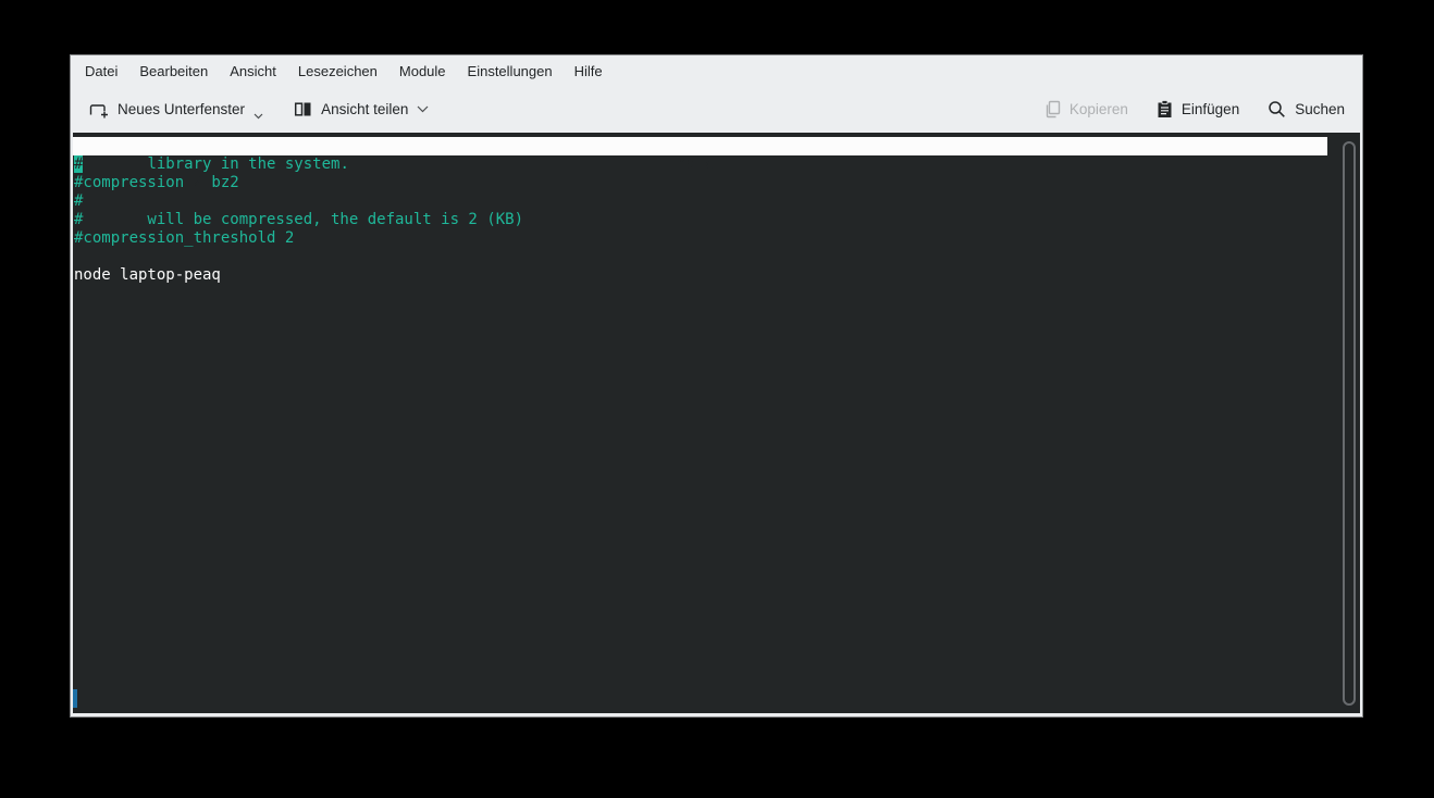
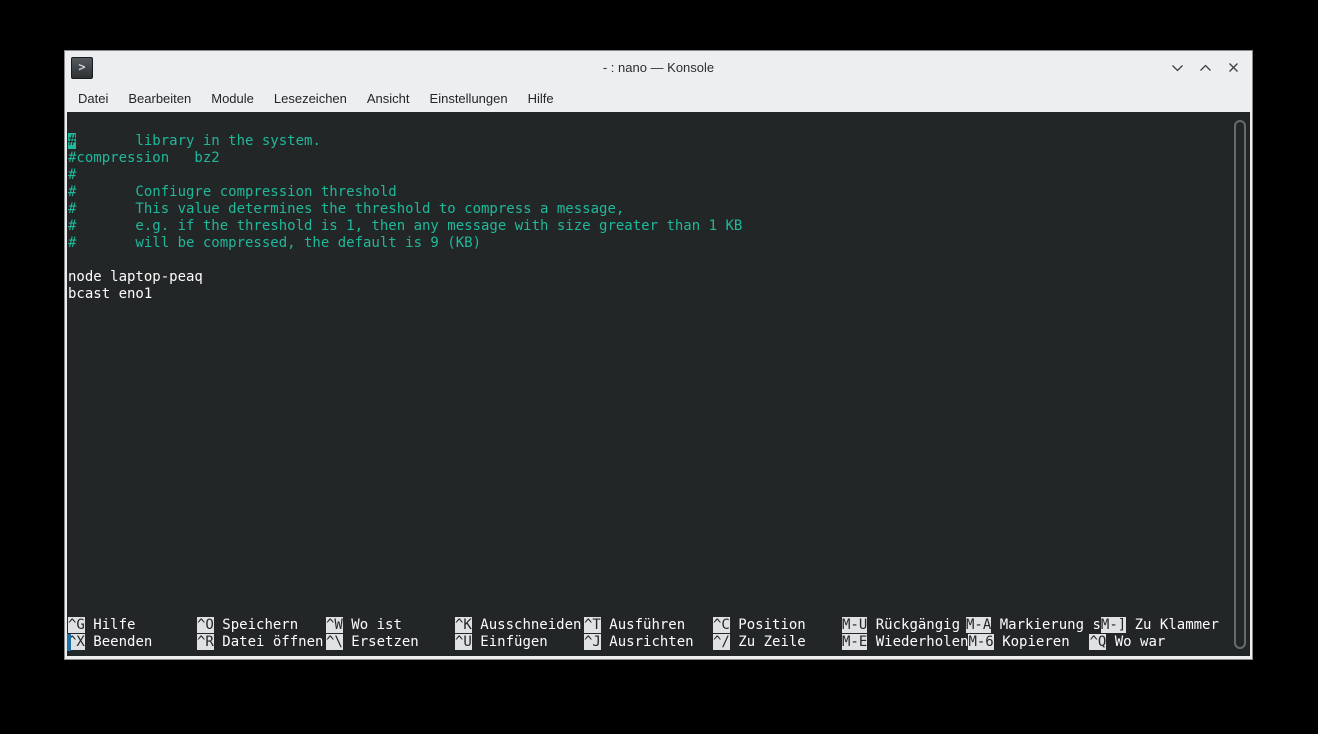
+ >
+ - : nano — Konsole
  Datei
  Bearbeiten
- Ansicht
+ Module
  Lesezeichen
- Module
+ Ansicht
  Einstellungen
  Hilfe
- Neues Unterfenster
- Ansicht teilen
- Kopieren
- Einfügen
- Suchen
- GNU nano 7.2
  # library in the system.
  #compression bz2
  #
+ # Confiugre compression threshold
+ # This value determines the threshold to compress a message,
+ # e.g. if the threshold is 1, then any message with size greater than 1 KB
- # will be compressed, the default is 2 (KB)
+ # will be compressed, the default is 9 (KB)
- #compression_threshold 2
  node laptop-peaq
+ bcast eno1
+ ^G Hilfe
+ ^O Speichern
+ ^W Wo ist
+ ^K Ausschneiden
+ ^T Ausführen
+ ^C Position
+ M-U Rückgängig
+ M-A Markierung s
+ M-] Zu Klammer
+ ^X Beenden
+ ^R Datei öffnen
+ ^\ Ersetzen
+ ^U Einfügen
+ ^J Ausrichten
+ ^/ Zu Zeile
+ M-E Wiederholen
+ M-6 Kopieren
+ ^Q Wo war
